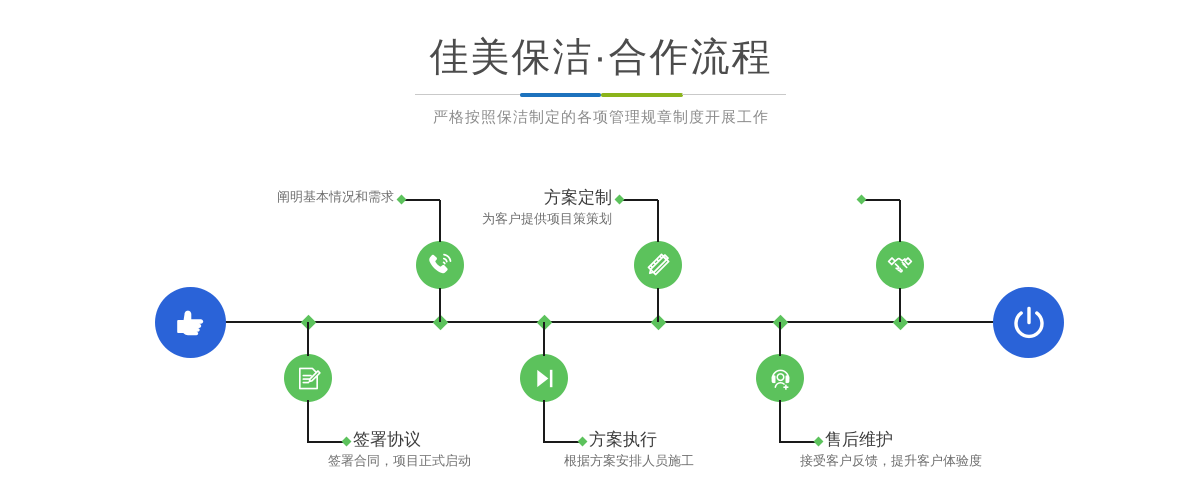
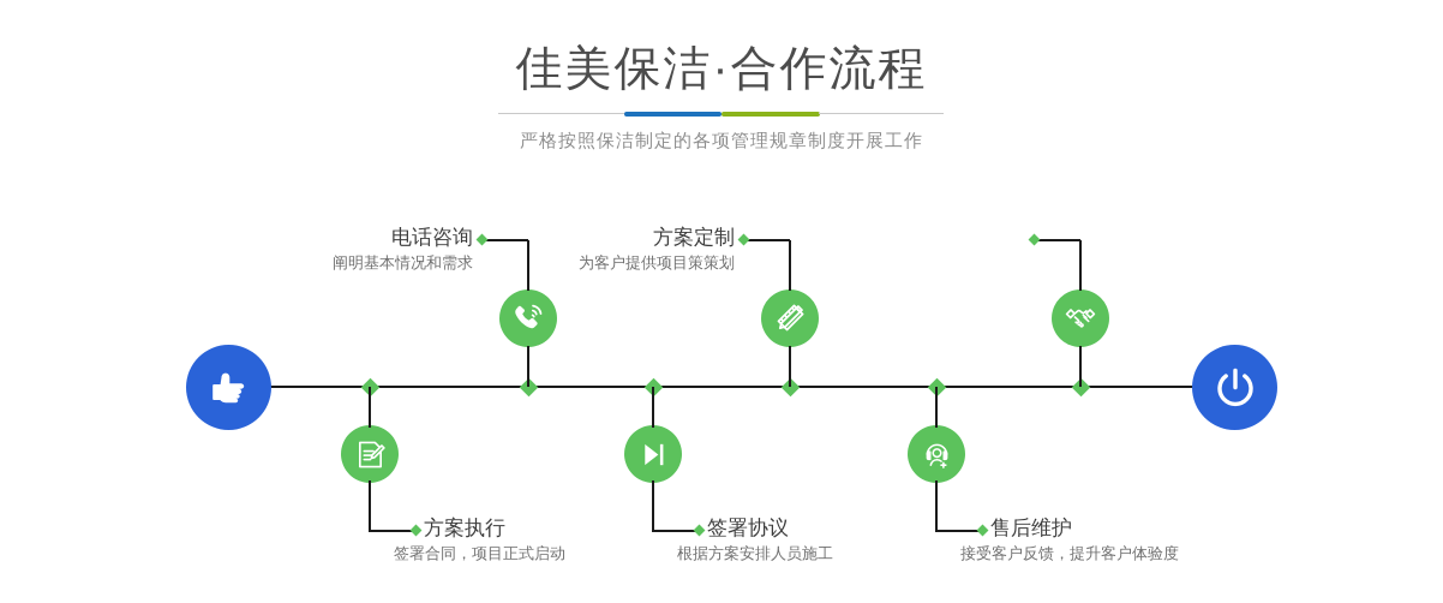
  佳美保洁·合作流程
  严格按照保洁制定的各项管理规章制度开展工作
+ 电话咨询
  阐明基本情况和需求
  方案定制
  为客户提供项目策策划
- 签署协议
+ 方案执行
  签署合同，项目正式启动
- 方案执行
+ 签署协议
  根据方案安排人员施工
  售后维护
  接受客户反馈，提升客户体验度
